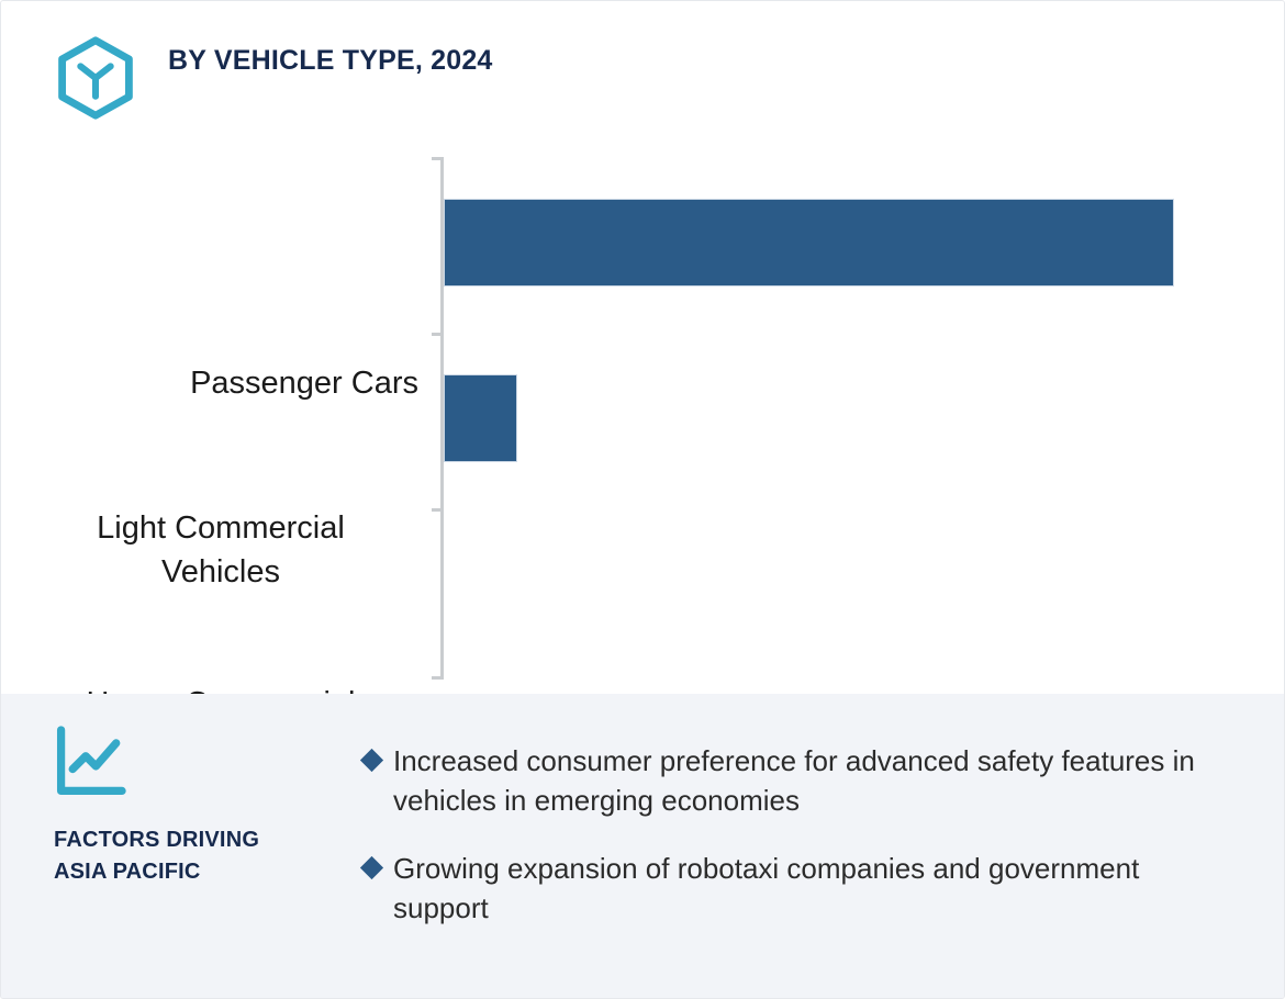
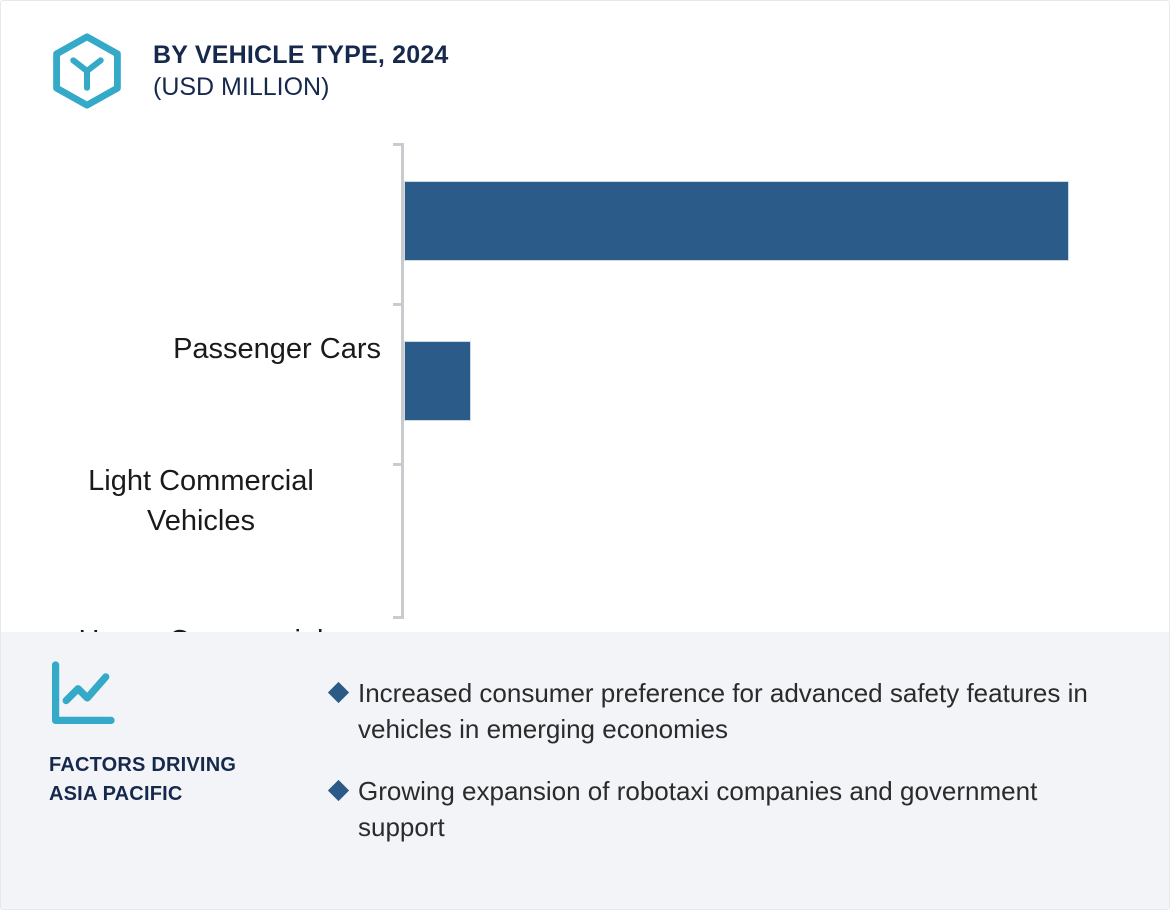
  BY VEHICLE TYPE, 2024
+ (USD MILLION)
  Passenger Cars
  Light Commercial
  Vehicles
  FACTORS DRIVING
  ASIA PACIFIC
  Increased consumer preference for advanced safety features in vehicles in emerging economies
  Growing expansion of robotaxi companies and government support
